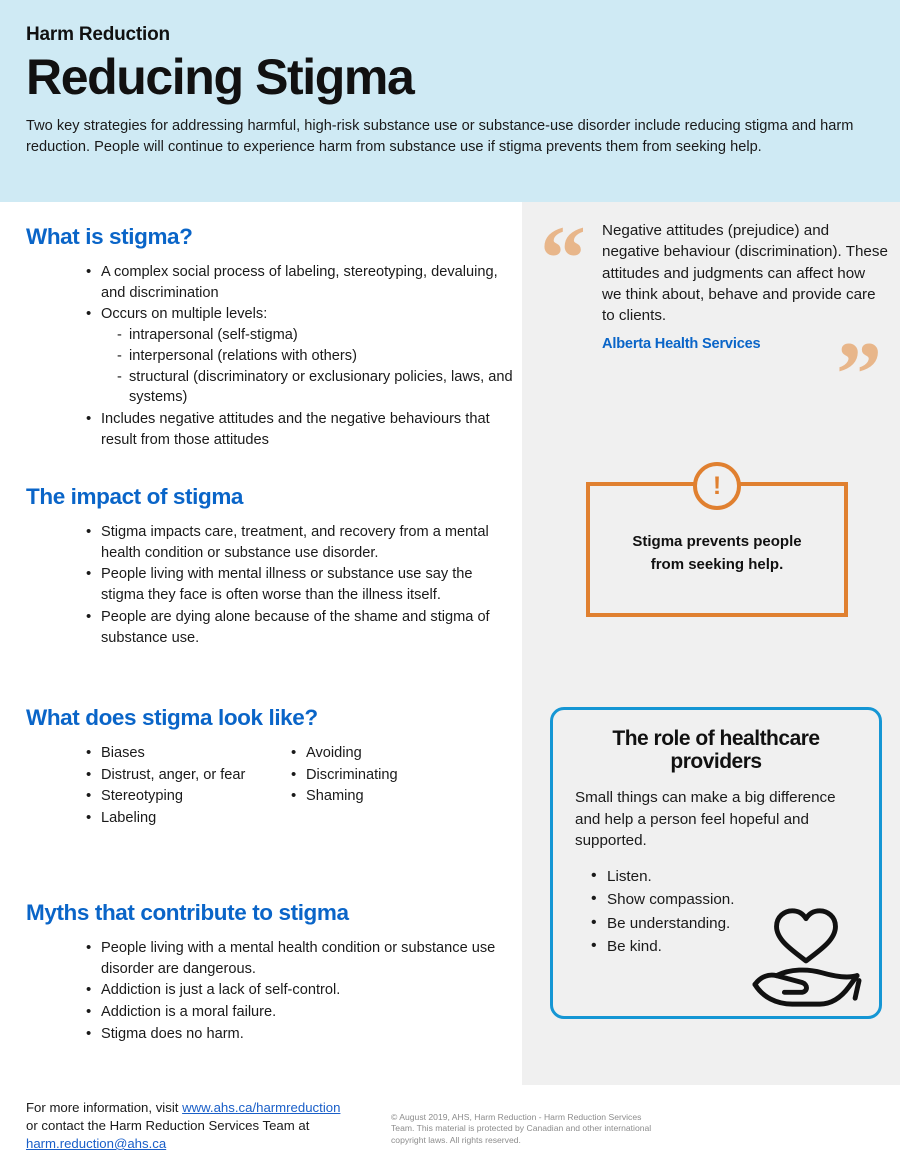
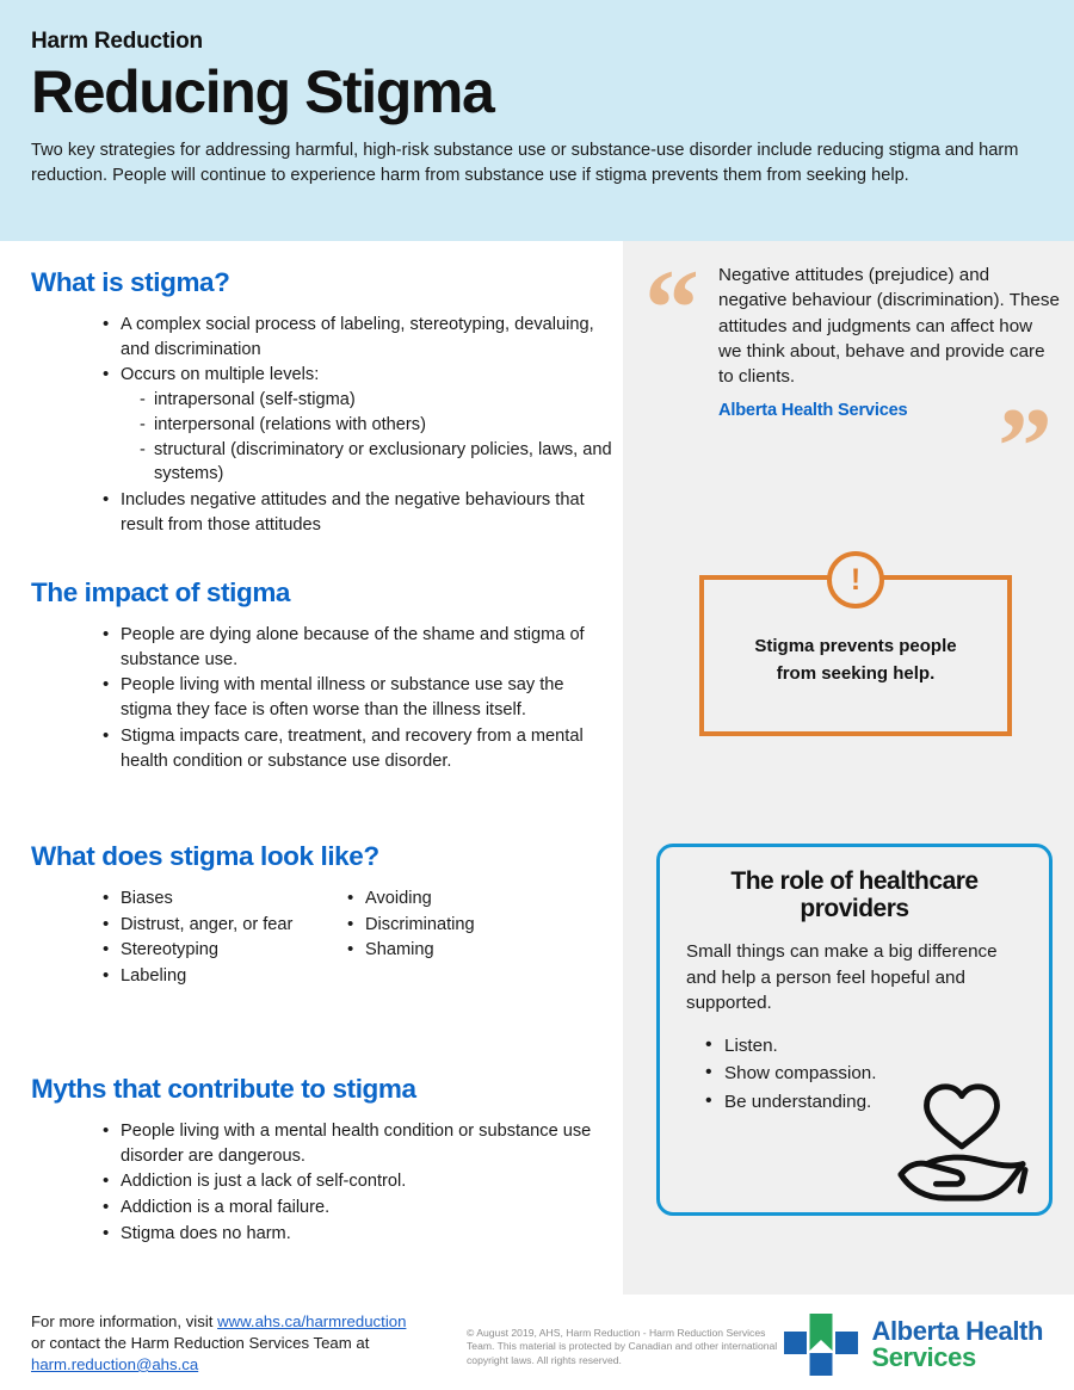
  Harm Reduction
  Reducing Stigma
  Two key strategies for addressing harmful, high-risk substance use or substance-use disorder include reducing stigma and harm reduction. People will continue to experience harm from substance use if stigma prevents them from seeking help.
  What is stigma?
  A complex social process of labeling, stereotyping, devaluing, and discrimination
  Occurs on multiple levels:
  intrapersonal (self-stigma)
  interpersonal (relations with others)
  structural (discriminatory or exclusionary policies, laws, and systems)
  Includes negative attitudes and the negative behaviours that result from those attitudes
  The impact of stigma
- Stigma impacts care, treatment, and recovery from a mental health condition or substance use disorder.
+ People are dying alone because of the shame and stigma of substance use.
  People living with mental illness or substance use say the stigma they face is often worse than the illness itself.
- People are dying alone because of the shame and stigma of substance use.
+ Stigma impacts care, treatment, and recovery from a mental health condition or substance use disorder.
  What does stigma look like?
  Biases
  Distrust, anger, or fear
  Stereotyping
  Labeling
  Avoiding
  Discriminating
  Shaming
  Myths that contribute to stigma
  People living with a mental health condition or substance use disorder are dangerous.
  Addiction is just a lack of self-control.
  Addiction is a moral failure.
  Stigma does no harm.
  “
  ”
  Negative attitudes (prejudice) and negative behaviour (discrimination). These attitudes and judgments can affect how we think about, behave and provide care to clients.
  Alberta Health Services
  !
  Stigma prevents people
  from seeking help.
  The role of healthcare
  providers
  Small things can make a big difference and help a person feel hopeful and supported.
  Listen.
  Show compassion.
  Be understanding.
- Be kind.
  For more information, visit www.ahs.ca/harmreduction
  or contact the Harm Reduction Services Team at
  harm.reduction@ahs.ca
  © August 2019, AHS, Harm Reduction - Harm Reduction Services Team. This material is protected by Canadian and other international copyright laws. All rights reserved.
+ Alberta Health
+ Services
